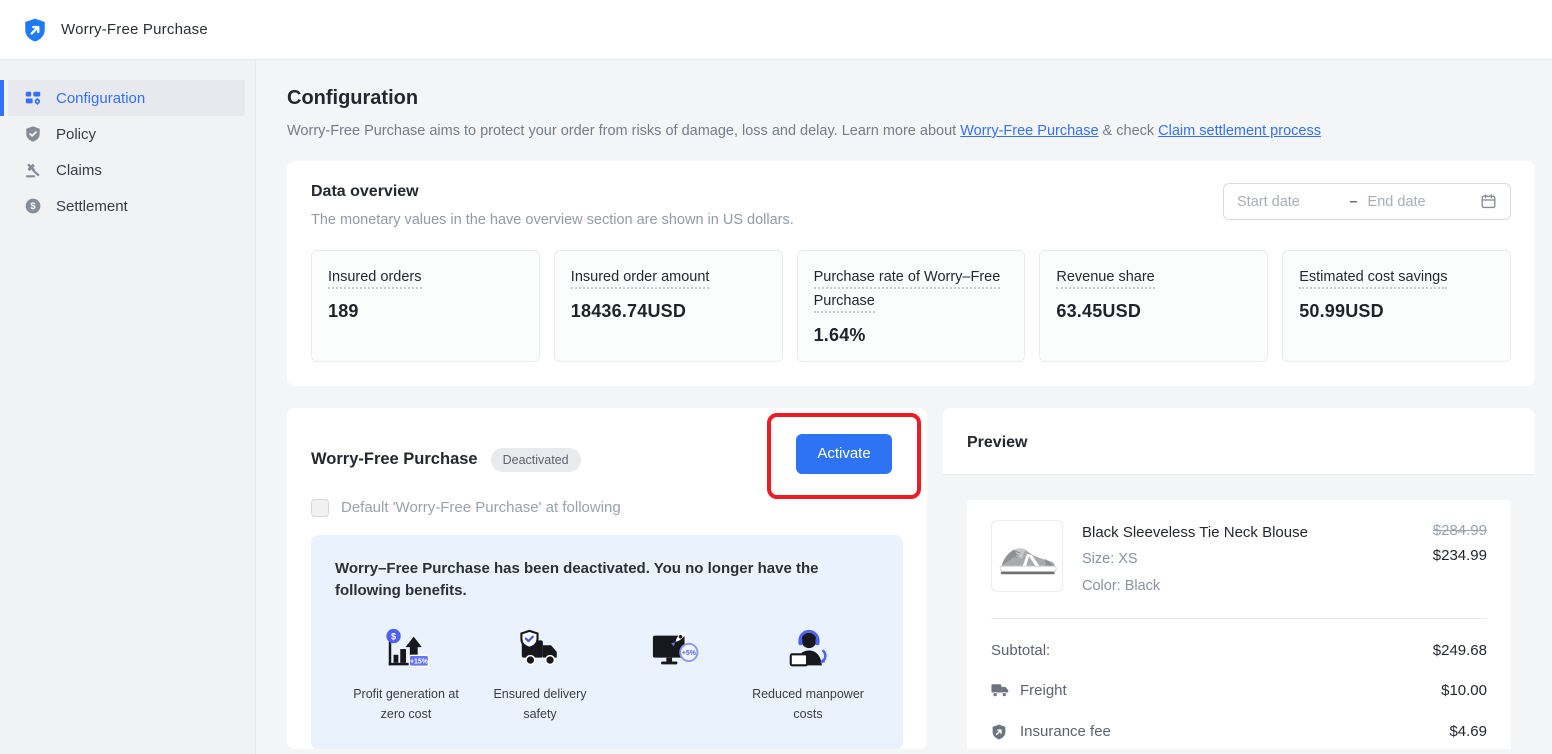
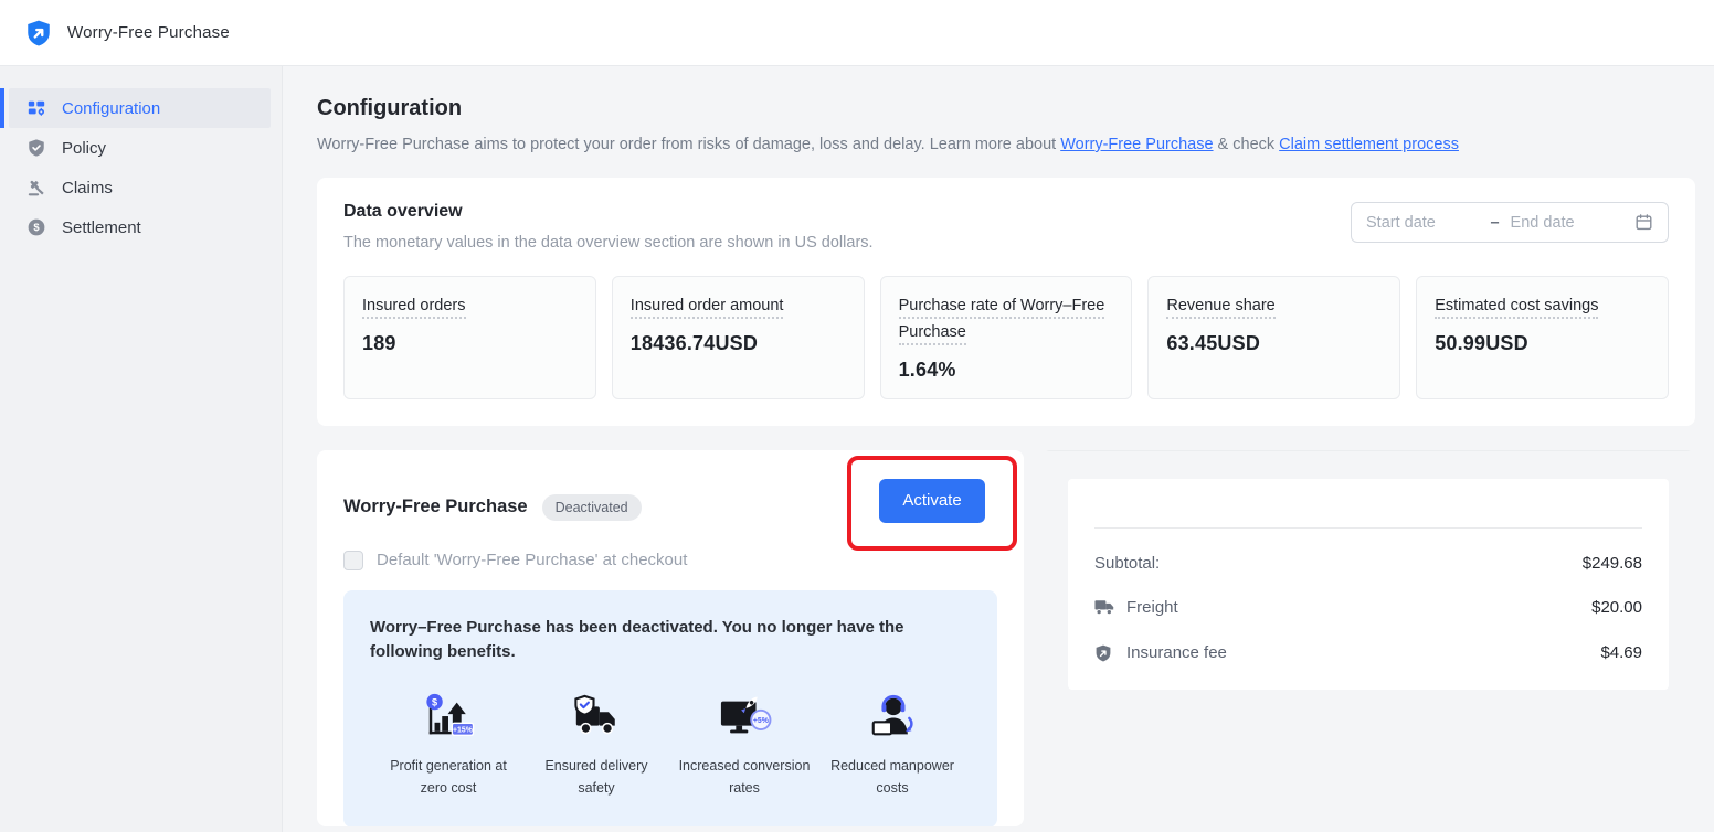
  Worry-Free Purchase
  Configuration
  Policy
  Claims
  $
  Settlement
  Configuration
  Worry-Free Purchase aims to protect your order from risks of damage, loss and delay. Learn more about Worry-Free Purchase & check Claim settlement process
  Data overview
- The monetary values in the have overview section are shown in US dollars.
+ The monetary values in the data overview section are shown in US dollars.
  Start date
  –
  End date
  Insured orders
  189
  Insured order amount
  18436.74USD
  Purchase rate of Worry–Free Purchase
  1.64%
  Revenue share
  63.45USD
  Estimated cost savings
  50.99USD
  Worry-Free Purchase
  Deactivated
  Activate
- Default 'Worry-Free Purchase' at following
+ Default 'Worry-Free Purchase' at checkout
  Worry–Free Purchase has been deactivated. You no longer have the following benefits.
  $
  Profit generation at zero cost
  Ensured delivery safety
+ Increased conversion rates
  Reduced manpower costs
- Preview
- Black Sleeveless Tie Neck Blouse
- Size: XS
- Color: Black
- $284.99
- $234.99
  Subtotal:
  $249.68
  Freight
- $10.00
+ $20.00
  Insurance fee
  $4.69
